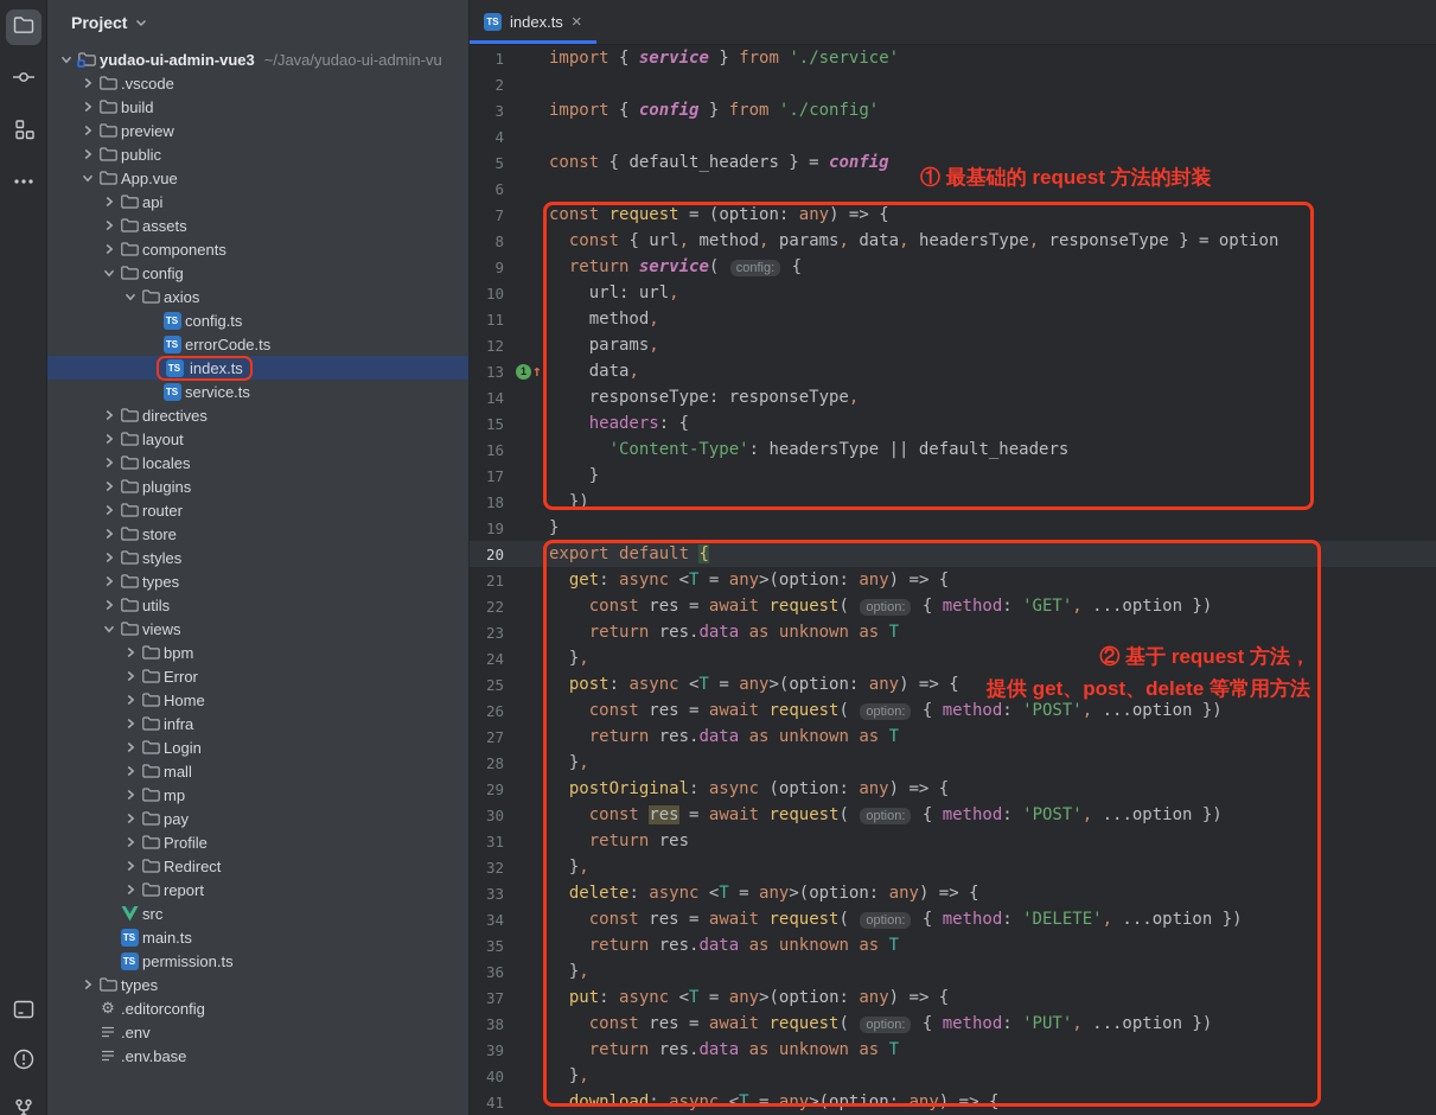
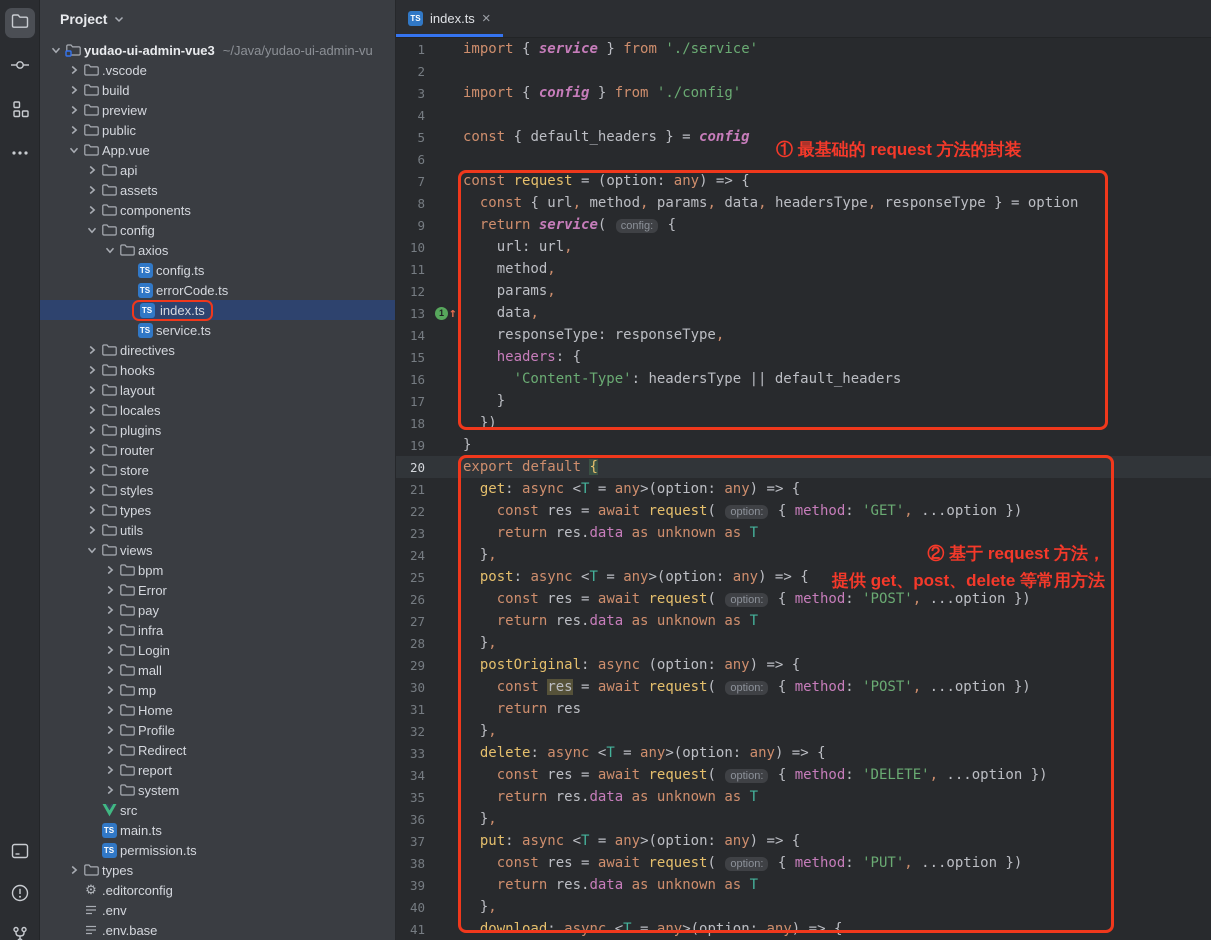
  Project
  yudao-ui-admin-vue3
  ~/Java/yudao-ui-admin-vu
  .vscode
  build
  preview
  public
  App.vue
  api
  assets
  components
  config
  axios
  TS
  config.ts
  TS
  errorCode.ts
  TS
  index.ts
  TS
  service.ts
  directives
+ hooks
  layout
  locales
  plugins
  router
  store
  styles
  types
  utils
  views
  bpm
  Error
- Home
+ pay
  infra
  Login
  mall
  mp
- pay
+ Home
  Profile
  Redirect
  report
+ system
  src
  TS
  main.ts
  TS
  permission.ts
  types
  ⚙
  .editorconfig
  .env
  .env.base
  TS
  index.ts
  ×
  1
  import { service } from './service'
  2
  3
  import { config } from './config'
  4
  5
  const { default_headers } = config
  6
  7
  const request = (option: any) => {
  8
  const { url, method, params, data, headersType, responseType } = option
  9
  return service( config: {
  10
  url: url,
  11
  method,
  12
  params,
  13
  1
  ↑
  data,
  14
  responseType: responseType,
  15
  headers: {
  16
  'Content-Type': headersType || default_headers
  17
  }
  18
  })
  19
  }
  20
  export default {
  21
  get: async <T = any>(option: any) => {
  22
  const res = await request( option: { method: 'GET', ...option })
  23
  return res.data as unknown as T
  24
  },
  25
  post: async <T = any>(option: any) => {
  26
  const res = await request( option: { method: 'POST', ...option })
  27
  return res.data as unknown as T
  28
  },
  29
  postOriginal: async (option: any) => {
  30
  const res = await request( option: { method: 'POST', ...option })
  31
  return res
  32
  },
  33
  delete: async <T = any>(option: any) => {
  34
  const res = await request( option: { method: 'DELETE', ...option })
  35
  return res.data as unknown as T
  36
  },
  37
  put: async <T = any>(option: any) => {
  38
  const res = await request( option: { method: 'PUT', ...option })
  39
  return res.data as unknown as T
  40
  },
  41
  download: async <T = any>(option: any) => {
  ① 最基础的 request 方法的封装
  ② 基于 request 方法，
  提供 get、post、delete 等常用方法
